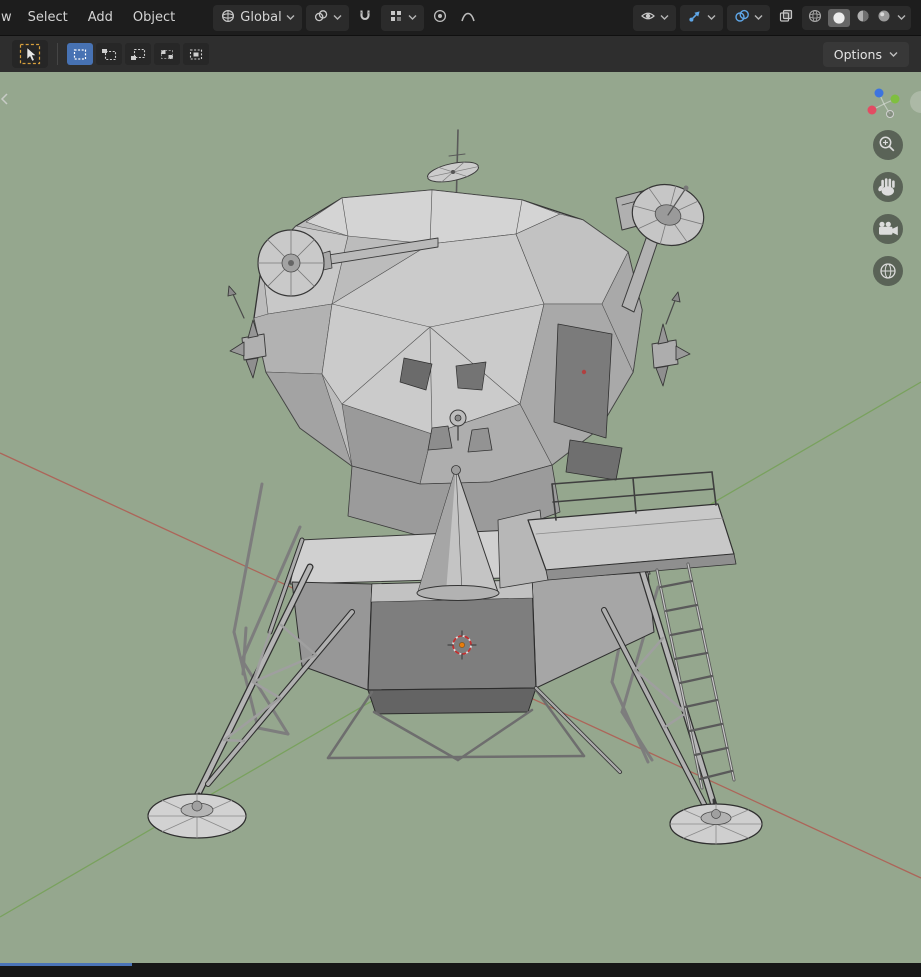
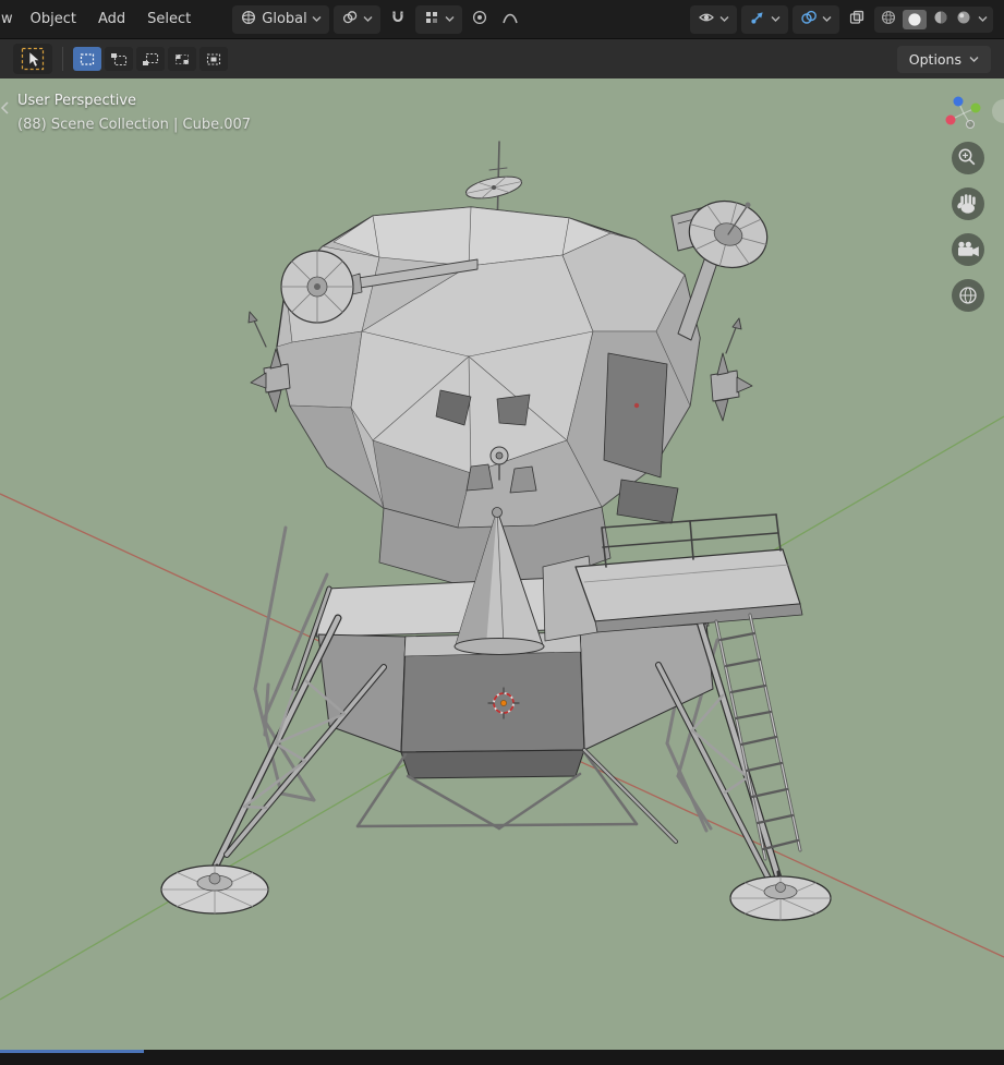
  w
- Select
+ Object
  Add
- Object
+ Select
  Global
  Options
+ User Perspective
+ (88) Scene Collection | Cube.007
